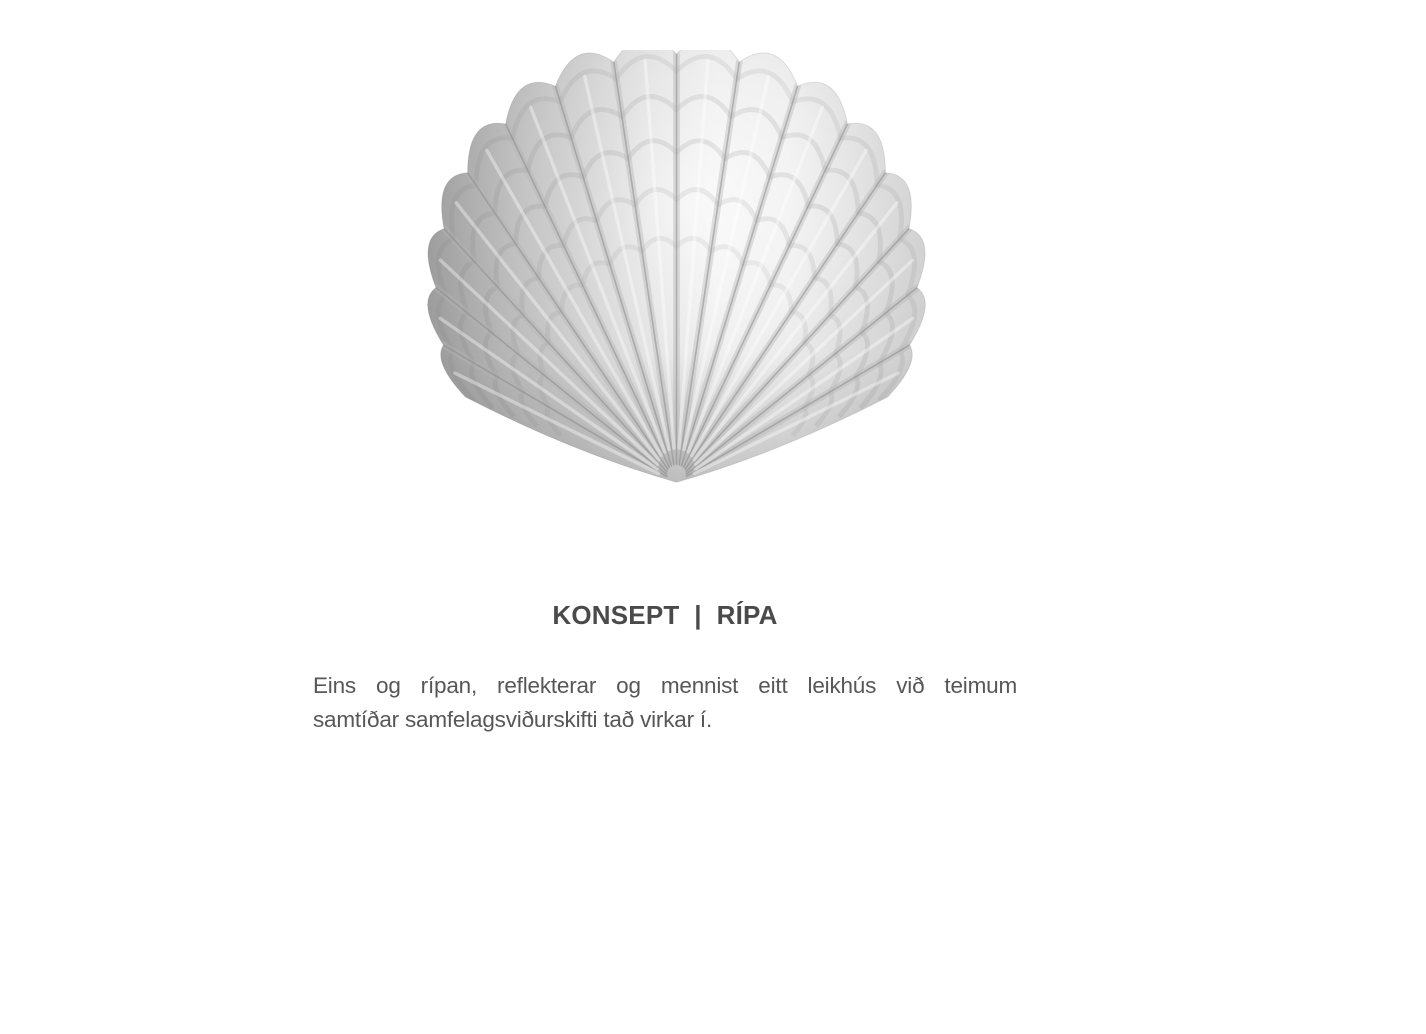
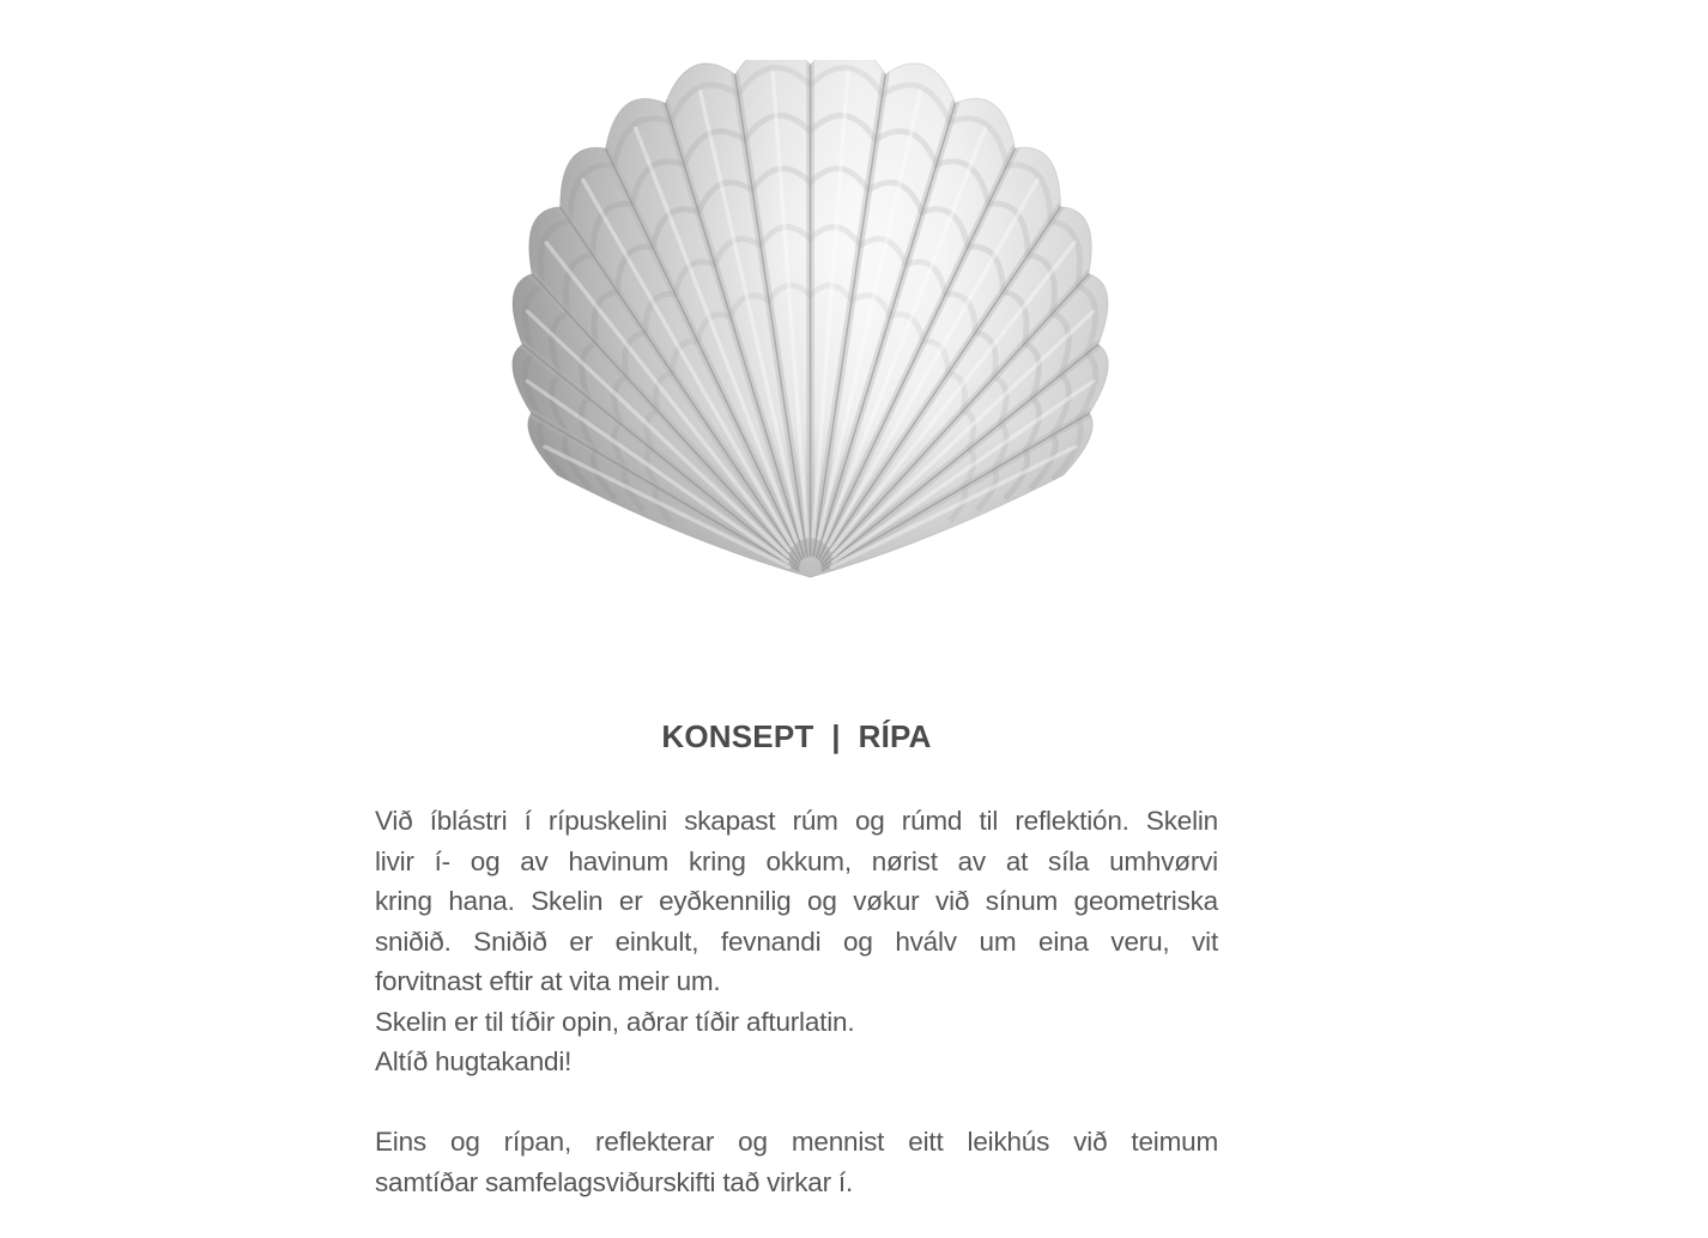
  KONSEPT | RÍPA
+ Við íblástri í rípuskelini skapast rúm og rúmd til reflektión. Skelin
+ livir í- og av havinum kring okkum, nørist av at síla umhvørvi
+ kring hana. Skelin er eyðkennilig og vøkur við sínum geometriska
+ sniðið. Sniðið er einkult, fevnandi og hválv um eina veru, vit
+ forvitnast eftir at vita meir um.
+ Skelin er til tíðir opin, aðrar tíðir afturlatin.
+ Altíð hugtakandi!
  Eins og rípan, reflekterar og mennist eitt leikhús við teimum
  samtíðar samfelagsviðurskifti tað virkar í.
